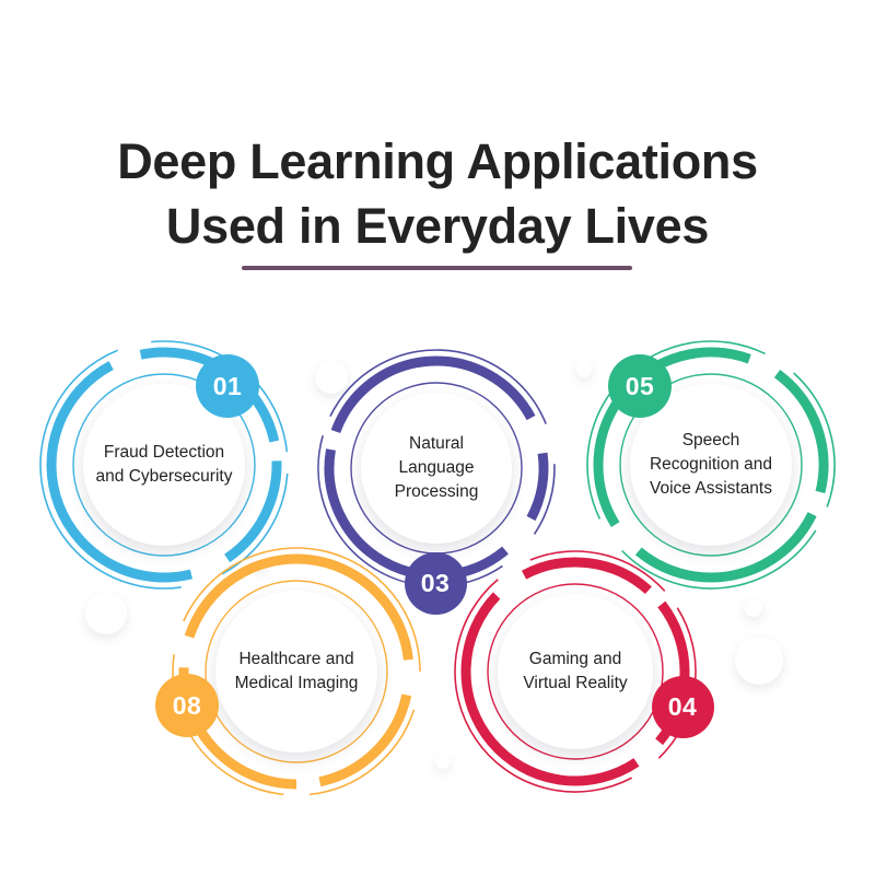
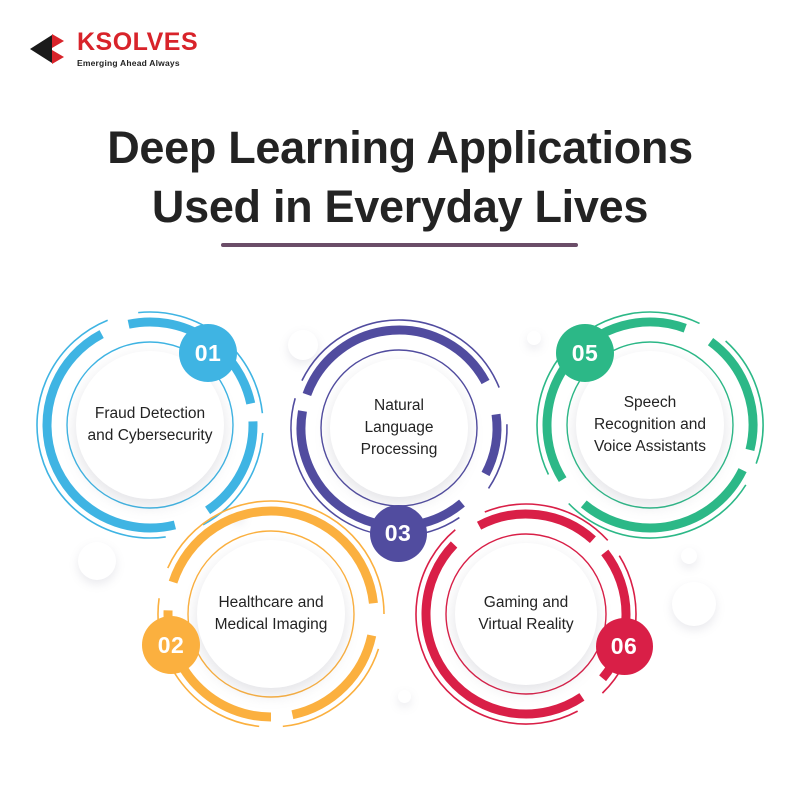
+ KSOLVES
+ Emerging Ahead Always
  Deep Learning Applications
  Used in Everyday Lives
  Fraud Detection and Cybersecurity
  01
  Healthcare and Medical Imaging
- 08
+ 02
  Natural Language Processing
  03
  Gaming and Virtual Reality
- 04
+ 06
  Speech Recognition and Voice Assistants
  05
